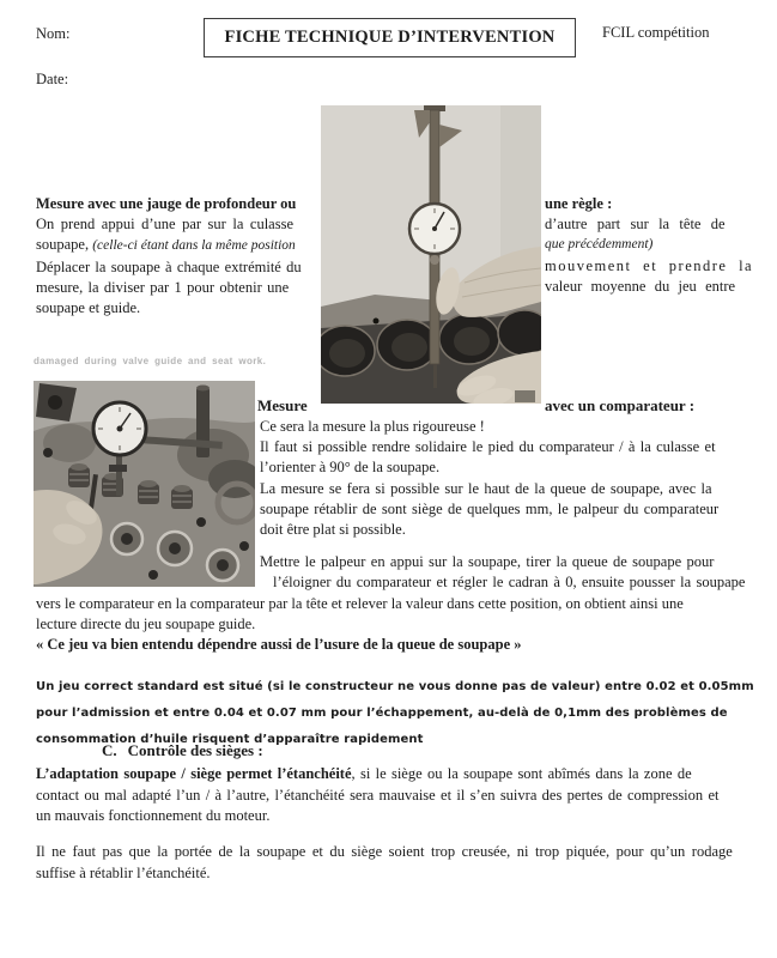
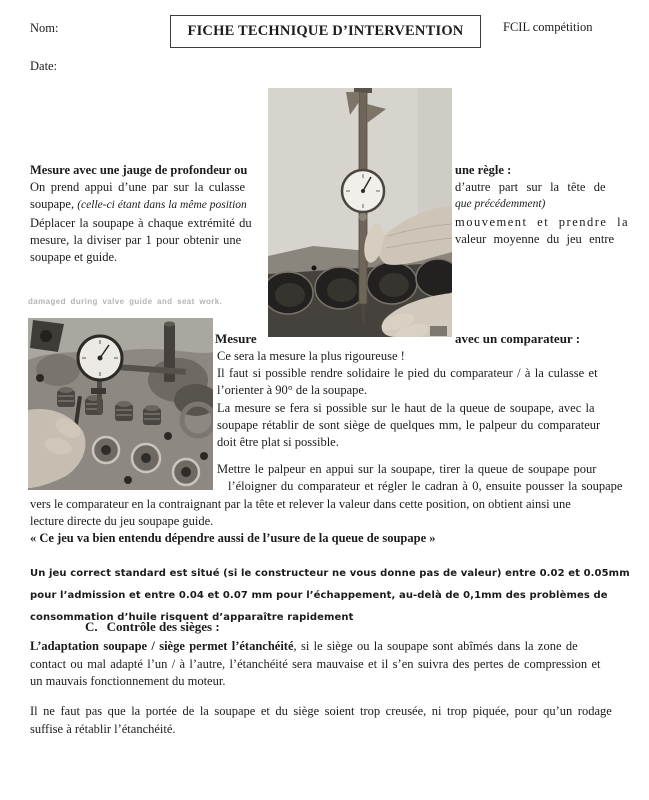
  Nom:
  Date:
  FICHE TECHNIQUE D’INTERVENTION
  FCIL compétition
  Mesure avec une jauge de profondeur ou
  On prend appui d’une par sur la culasse
  soupape, (celle-ci étant dans la même position
  Déplacer la soupape à chaque extrémité du
  mesure, la diviser par 1 pour obtenir une
  soupape et guide.
  une règle :
  d’autre part sur la tête de
  que précédemment)
  mouvement et prendre la
  valeur moyenne du jeu entre
  damaged during valve guide and seat work.
  Mesure
  avec un comparateur :
  Ce sera la mesure la plus rigoureuse !
  Il faut si possible rendre solidaire le pied du comparateur / à la culasse et
  l’orienter à 90° de la soupape.
  La mesure se fera si possible sur le haut de la queue de soupape, avec la
  soupape rétablir de sont siège de quelques mm, le palpeur du comparateur
  doit être plat si possible.
  Mettre le palpeur en appui sur la soupape, tirer la queue de soupape pour
  l’éloigner du comparateur et régler le cadran à 0, ensuite pousser la soupape
- vers le comparateur en la comparateur par la tête et relever la valeur dans cette position, on obtient ainsi une
+ vers le comparateur en la contraignant par la tête et relever la valeur dans cette position, on obtient ainsi une
  lecture directe du jeu soupape guide.
  « Ce jeu va bien entendu dépendre aussi de l’usure de la queue de soupape »
  Un jeu correct standard est situé (si le constructeur ne vous donne pas de valeur) entre 0.02 et 0.05mm
  pour l’admission et entre 0.04 et 0.07 mm pour l’échappement, au-delà de 0,1mm des problèmes de
  consommation d’huile risquent d’apparaître rapidement
  C. Contrôle des sièges :
  L’adaptation soupape / siège permet l’étanchéité, si le siège ou la soupape sont abîmés dans la zone de
  contact ou mal adapté l’un / à l’autre, l’étanchéité sera mauvaise et il s’en suivra des pertes de compression et
  un mauvais fonctionnement du moteur.
  Il ne faut pas que la portée de la soupape et du siège soient trop creusée, ni trop piquée, pour qu’un rodage
  suffise à rétablir l’étanchéité.
